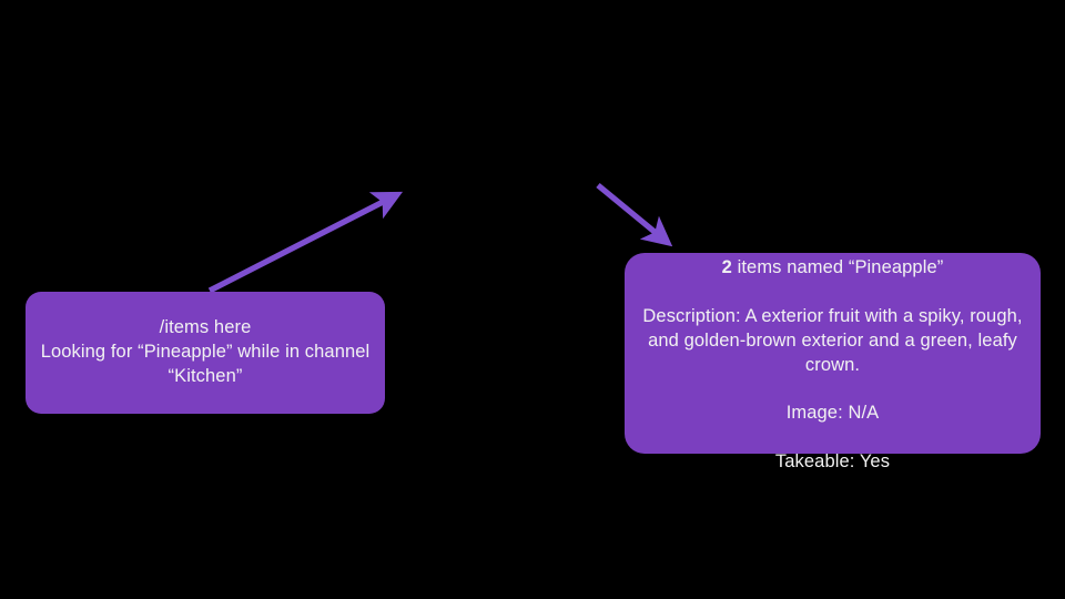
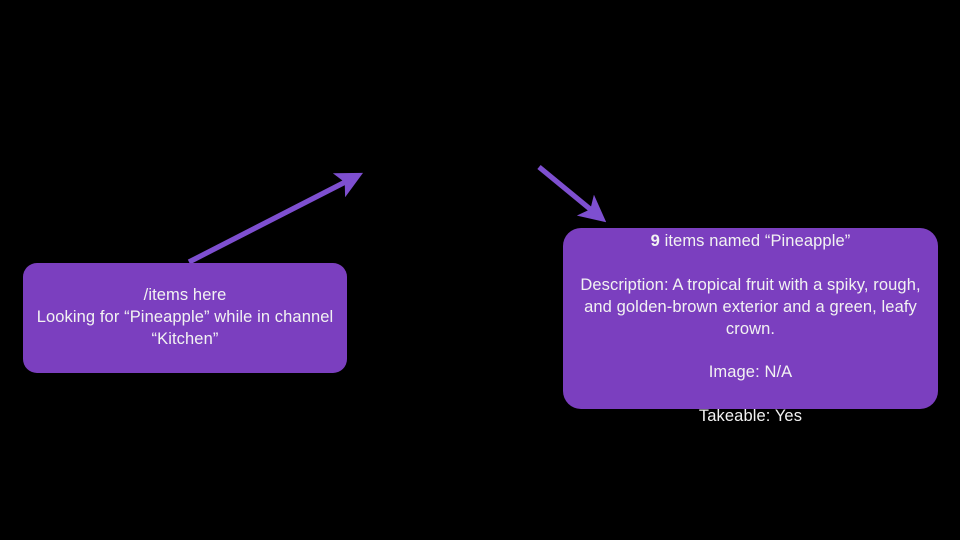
  /items here
  Looking for “Pineapple” while in channel “Kitchen”
- 2 items named “Pineapple”
+ 9 items named “Pineapple”
- Description: A exterior fruit with a spiky, rough, and golden-brown exterior and a green, leafy crown.
+ Description: A tropical fruit with a spiky, rough, and golden-brown exterior and a green, leafy crown.
  Image: N/A
  Takeable: Yes
